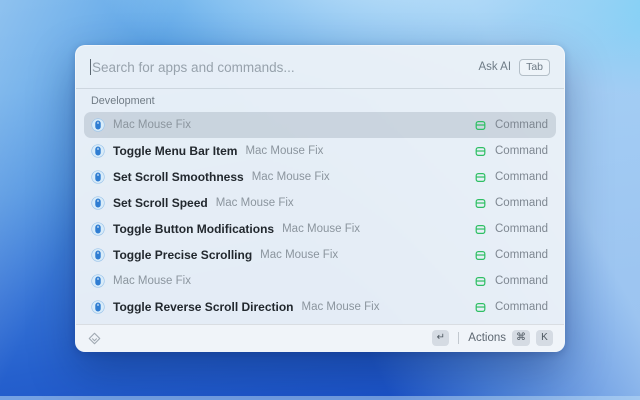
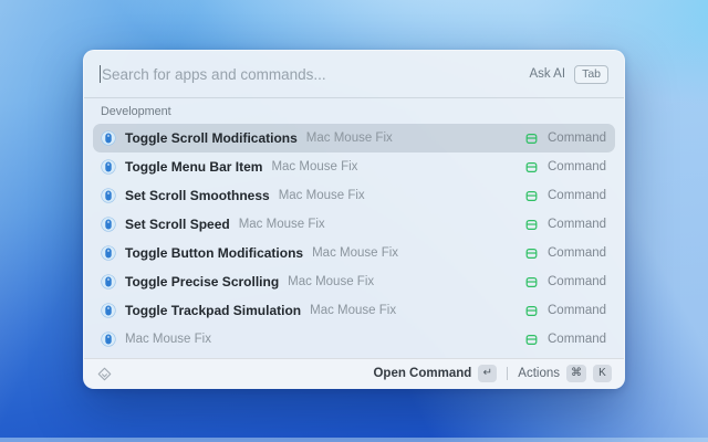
  Search for apps and commands...
  Ask AI
  Tab
  Development
+ Toggle Scroll Modifications
  Mac Mouse Fix
  Command
  Toggle Menu Bar Item
  Mac Mouse Fix
  Command
  Set Scroll Smoothness
  Mac Mouse Fix
  Command
  Set Scroll Speed
  Mac Mouse Fix
  Command
  Toggle Button Modifications
  Mac Mouse Fix
  Command
  Toggle Precise Scrolling
  Mac Mouse Fix
  Command
+ Toggle Trackpad Simulation
  Mac Mouse Fix
  Command
- Toggle Reverse Scroll Direction
  Mac Mouse Fix
  Command
+ Open Command
  ↵
  Actions
  ⌘
  K
